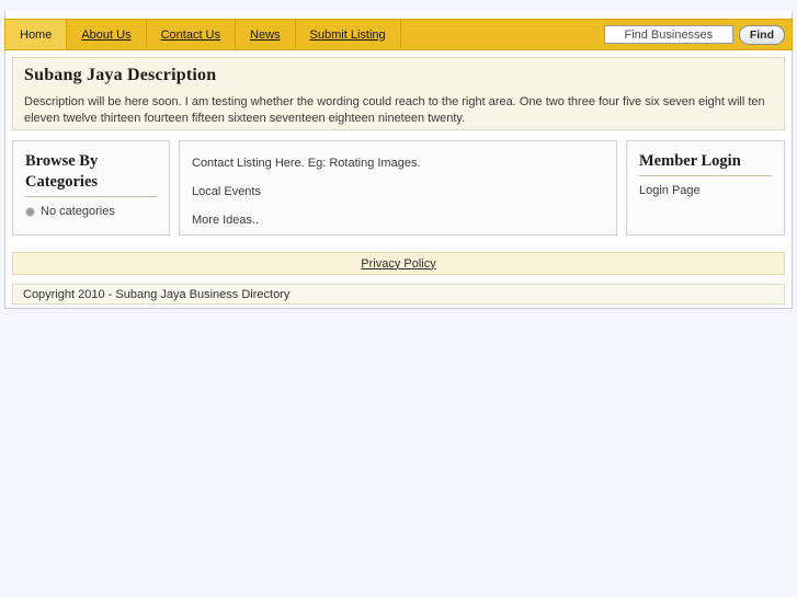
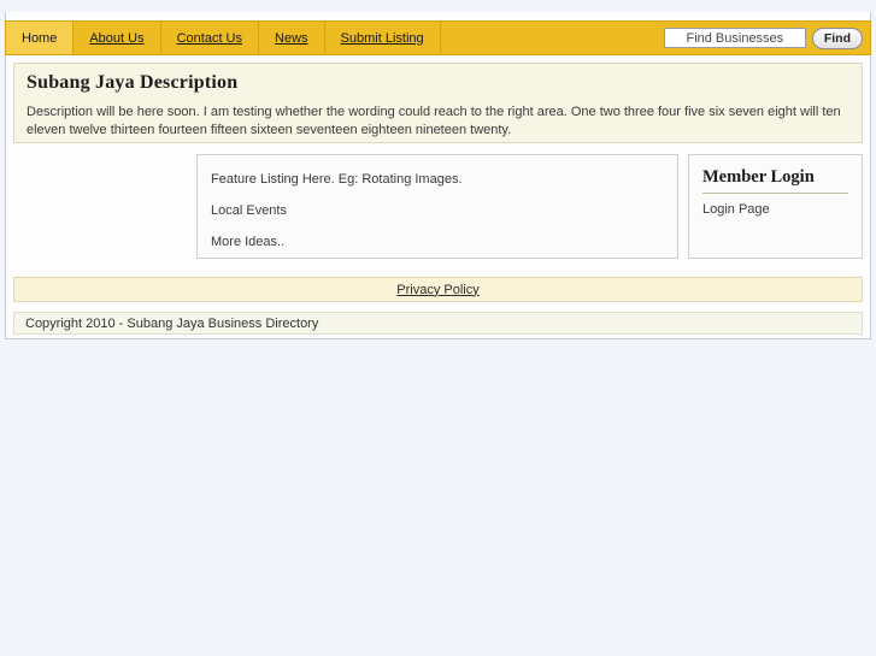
  Home
  About Us
  Contact Us
  News
  Submit Listing
  Find Businesses
  Find
  Subang Jaya Description
  Description will be here soon. I am testing whether the wording could reach to the right area. One two three four five six seven eight will ten eleven twelve thirteen fourteen fifteen sixteen seventeen eighteen nineteen twenty.
- Browse By Categories
- No categories
- Contact Listing Here. Eg: Rotating Images.
+ Feature Listing Here. Eg: Rotating Images.
  Local Events
  More Ideas..
  Member Login
  Login Page
  Privacy Policy
  Copyright 2010 - Subang Jaya Business Directory
